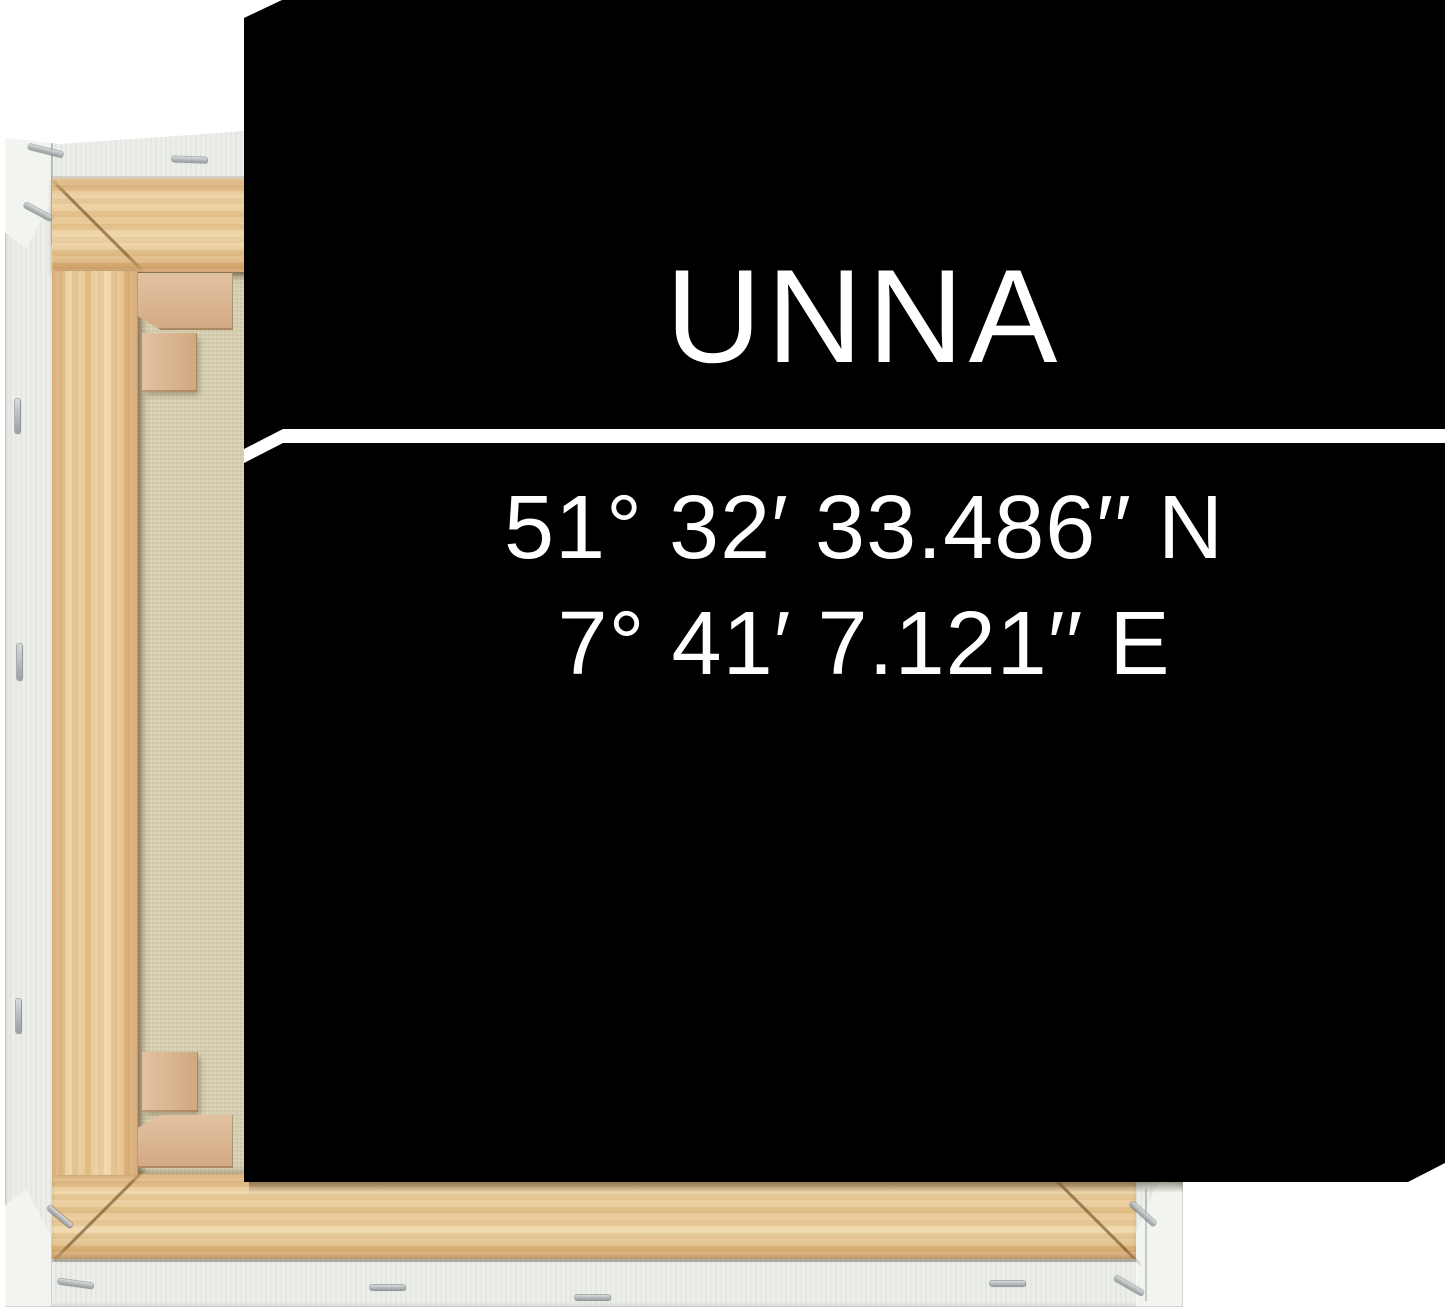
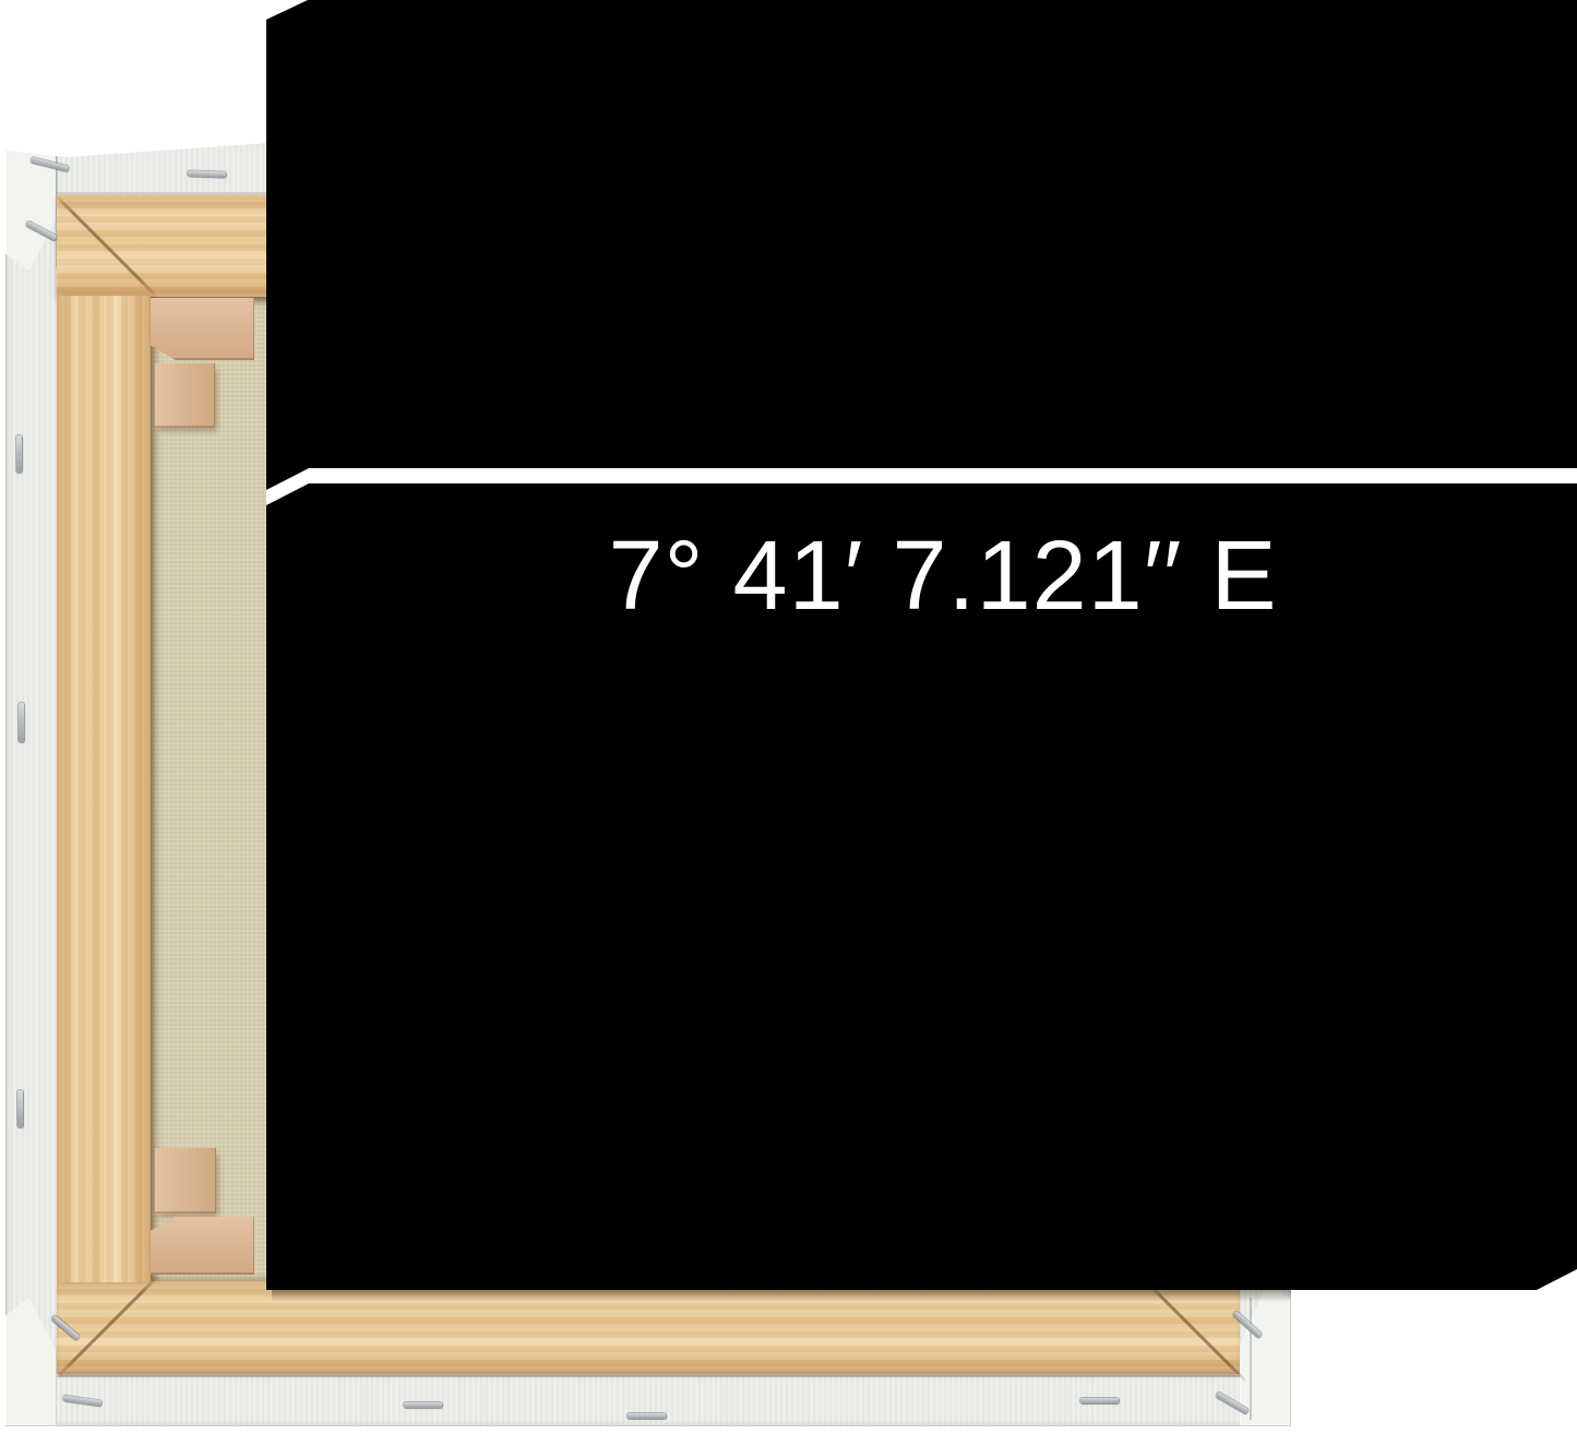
- UNNA
- 51° 32′ 33.486′′ N
  7° 41′ 7.121′′ E
